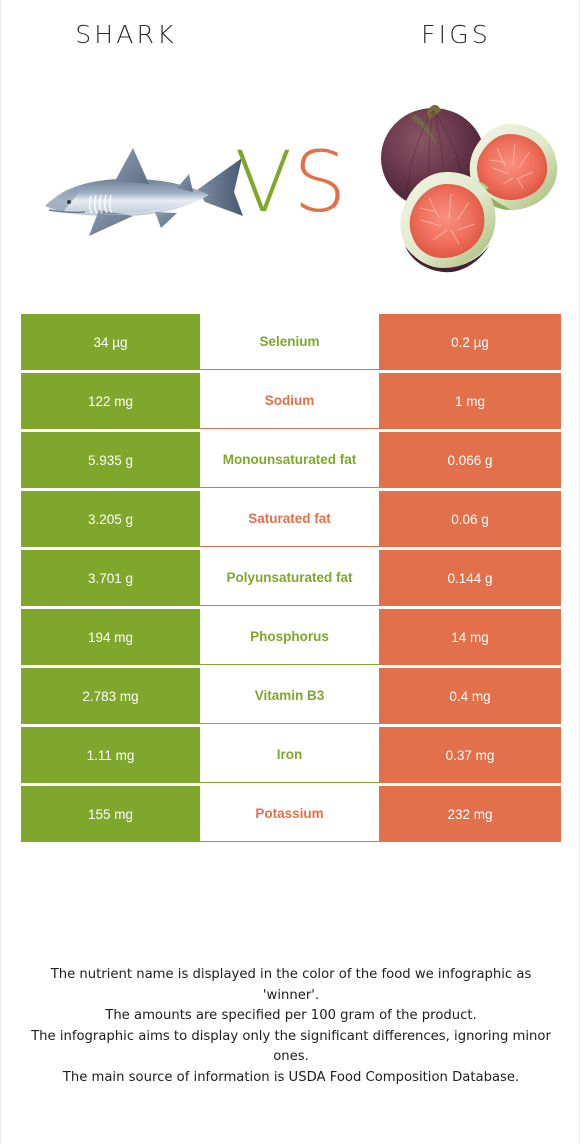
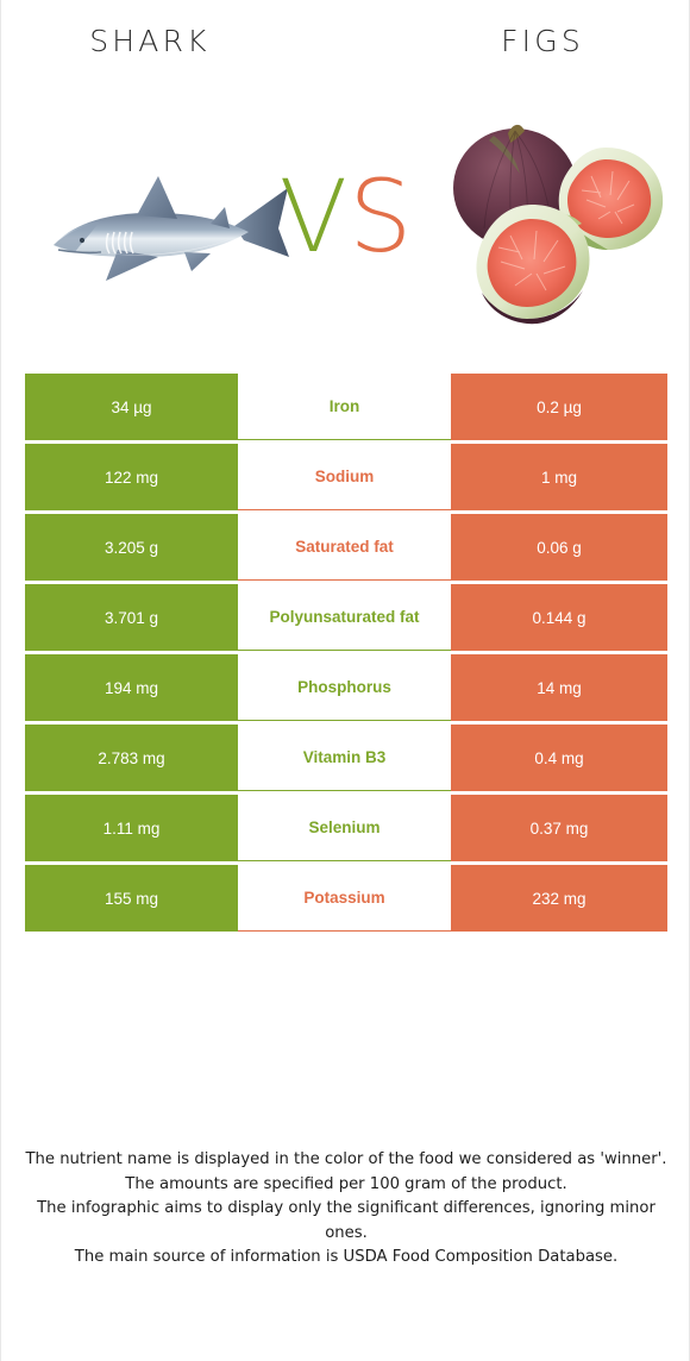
  SHARK
  FIGS
  VS
  34 µg
- Selenium
+ Iron
  0.2 µg
  122 mg
  Sodium
  1 mg
- 5.935 g
- Monounsaturated fat
- 0.066 g
  3.205 g
  Saturated fat
  0.06 g
  3.701 g
  Polyunsaturated fat
  0.144 g
  194 mg
  Phosphorus
  14 mg
  2.783 mg
  Vitamin B3
  0.4 mg
  1.11 mg
- Iron
+ Selenium
  0.37 mg
  155 mg
  Potassium
  232 mg
- The nutrient name is displayed in the color of the food we infographic as 'winner'.
+ The nutrient name is displayed in the color of the food we considered as 'winner'.
  The amounts are specified per 100 gram of the product.
  The infographic aims to display only the significant differences, ignoring minor ones.
  The main source of information is USDA Food Composition Database.
